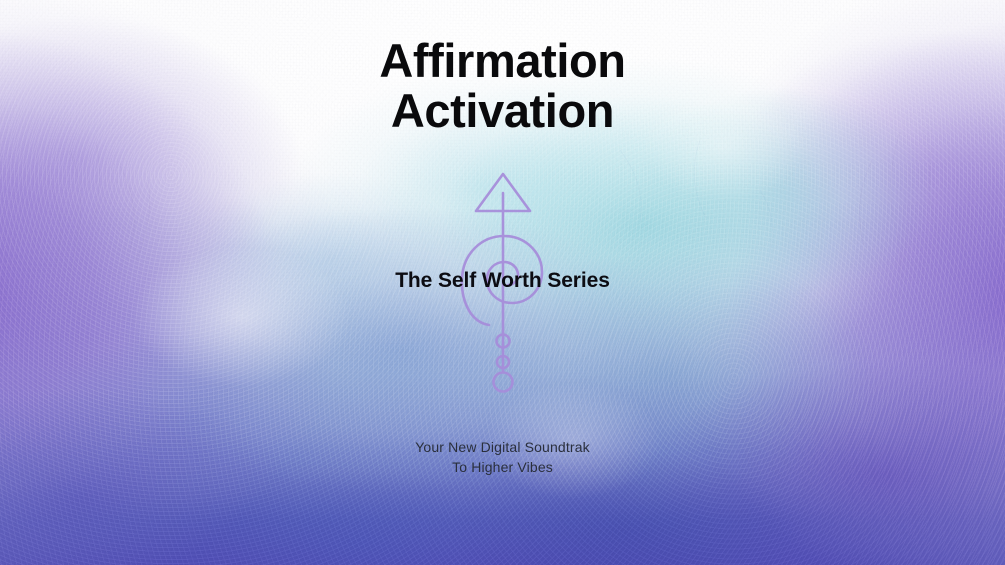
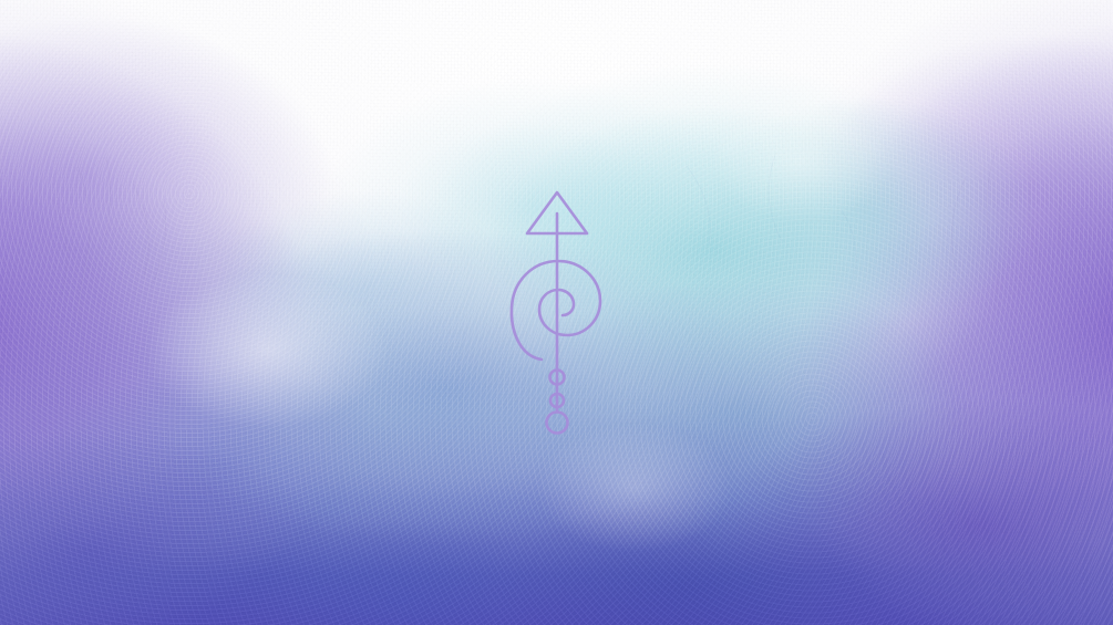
- Affirmation
- Activation
- The Self Worth Series
- Your New Digital Soundtrak
- To Higher Vibes
